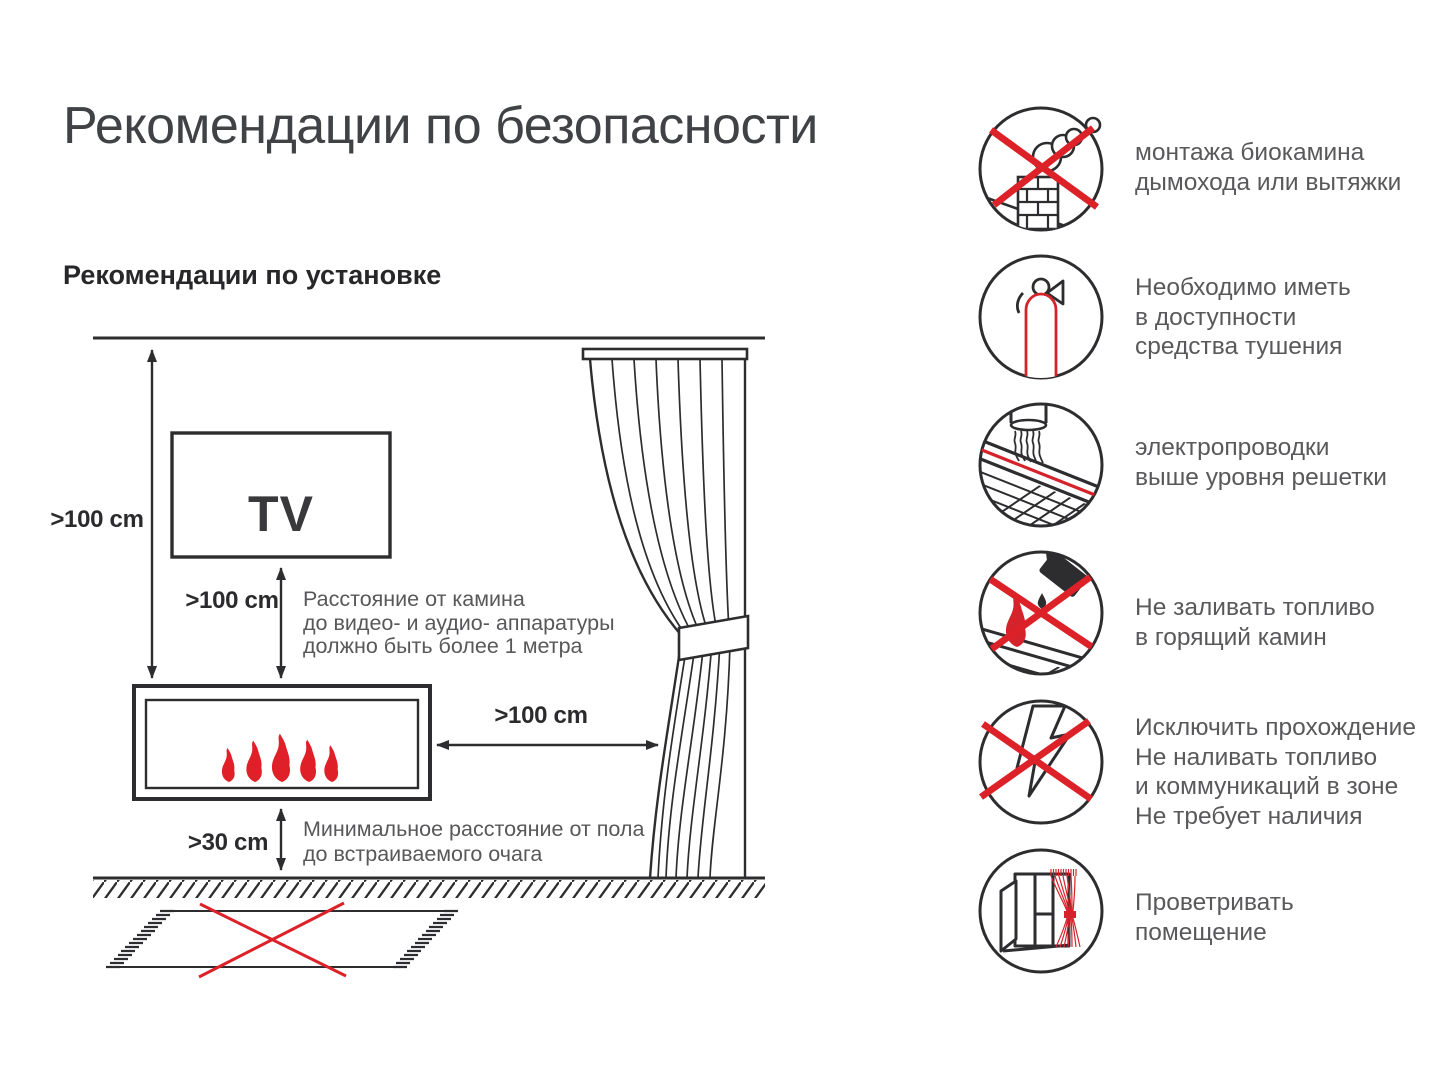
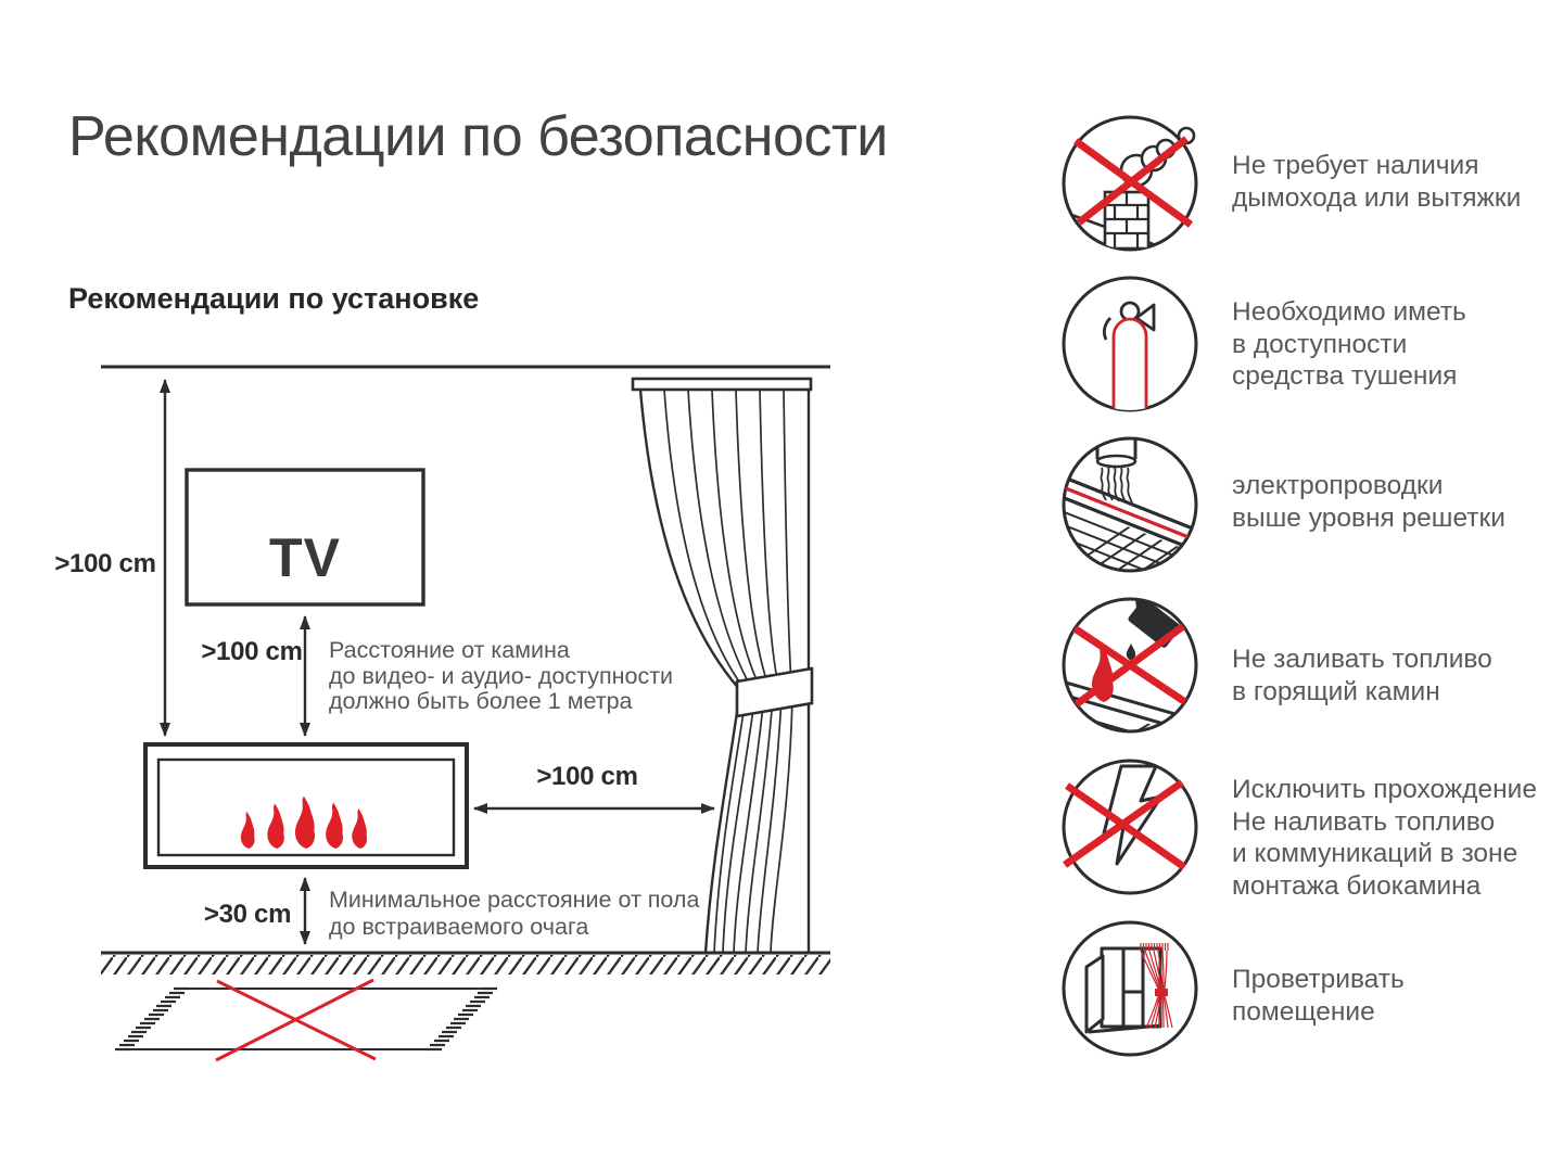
  Рекомендации по безопасности
  Рекомендации по установке
  TV
  >100 cm
  >100 cm
  >100 cm
  >30 cm
  Расстояние от камина
- до видео- и аудио- аппаратуры
+ до видео- и аудио- доступности
  должно быть более 1 метра
  Минимальное расстояние от пола
  до встраиваемого очага
- монтажа биокамина
+ Не требует наличия
  дымохода или вытяжки
  Необходимо иметь
  в доступности
  средства тушения
  электропроводки
  выше уровня решетки
  Не заливать топливо
  в горящий камин
  Исключить прохождение
  Не наливать топливо
  и коммуникаций в зоне
- Не требует наличия
+ монтажа биокамина
  Проветривать
  помещение
